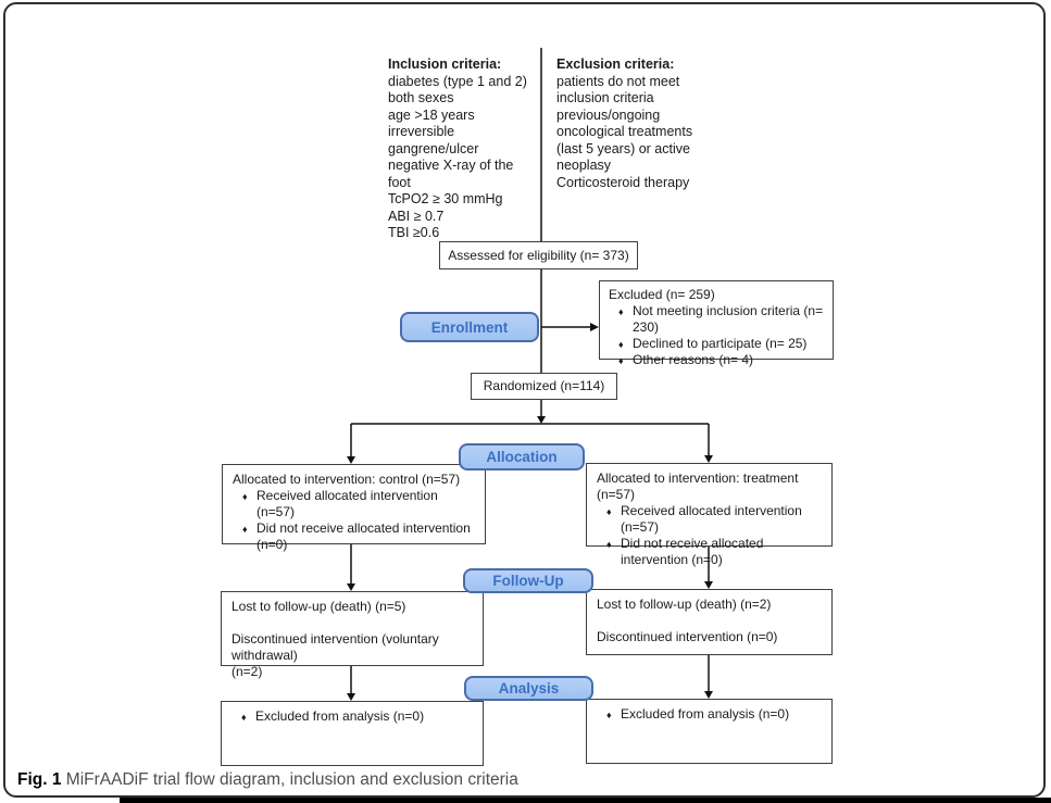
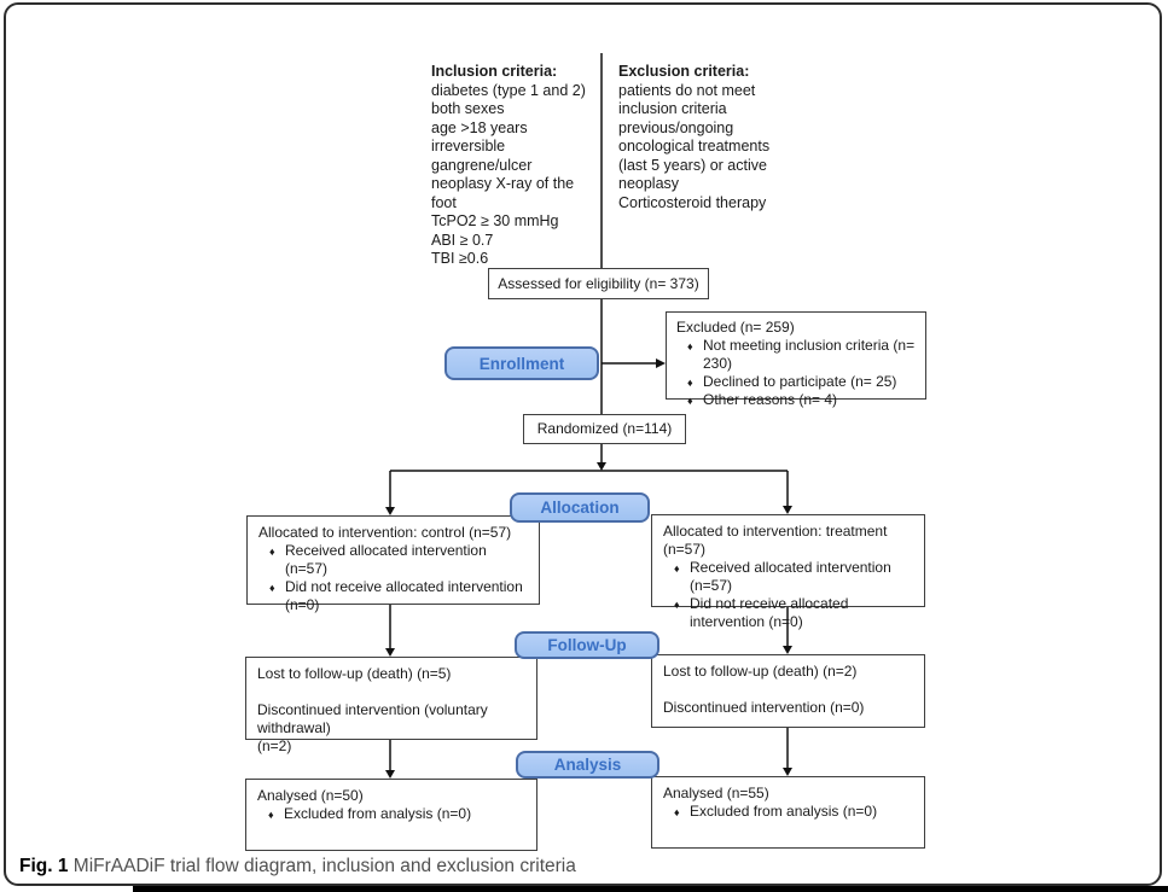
  Inclusion criteria:
  diabetes (type 1 and 2)
  both sexes
  age >18 years
  irreversible
  gangrene/ulcer
- negative X-ray of the foot
+ neoplasy X-ray of the foot
  TcPO2 ≥ 30 mmHg
  ABI ≥ 0.7
  TBI ≥0.6
  Exclusion criteria:
  patients do not meet
  inclusion criteria
  previous/ongoing
  oncological treatments
  (last 5 years) or active
  neoplasy
  Corticosteroid therapy
  Assessed for eligibility (n= 373)
  Enrollment
  Excluded (n= 259)
  ♦
  Not meeting inclusion criteria (n= 230)
  ♦
  Declined to participate (n= 25)
  ♦
  Other reasons (n= 4)
  Randomized (n=114)
  Allocation
  Allocated to intervention: control (n=57)
  ♦
  Received allocated intervention (n=57)
  ♦
  Did not receive allocated intervention (n=0)
  Allocated to intervention: treatment (n=57)
  ♦
  Received allocated intervention (n=57)
  ♦
  Did not receive allocated intervention (n=0)
  Follow-Up
  Lost to follow-up (death) (n=5)
  Discontinued intervention (voluntary withdrawal)
  (n=2)
  Lost to follow-up (death) (n=2)
  Discontinued intervention (n=0)
  Analysis
+ Analysed (n=50)
  ♦
  Excluded from analysis (n=0)
+ Analysed (n=55)
  ♦
  Excluded from analysis (n=0)
  Fig. 1 MiFrAADiF trial flow diagram, inclusion and exclusion criteria
